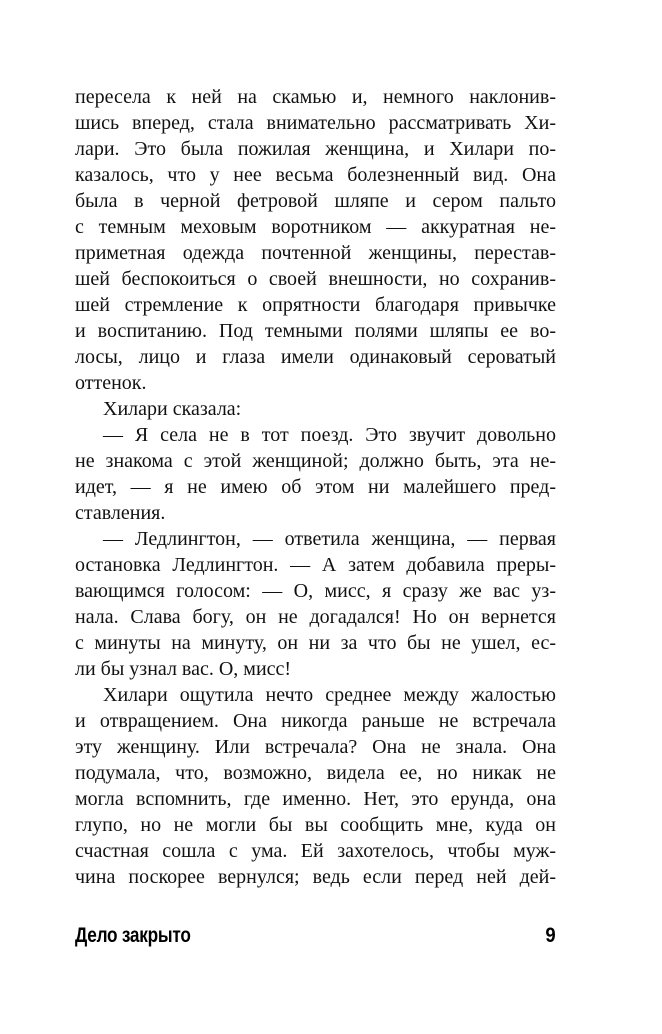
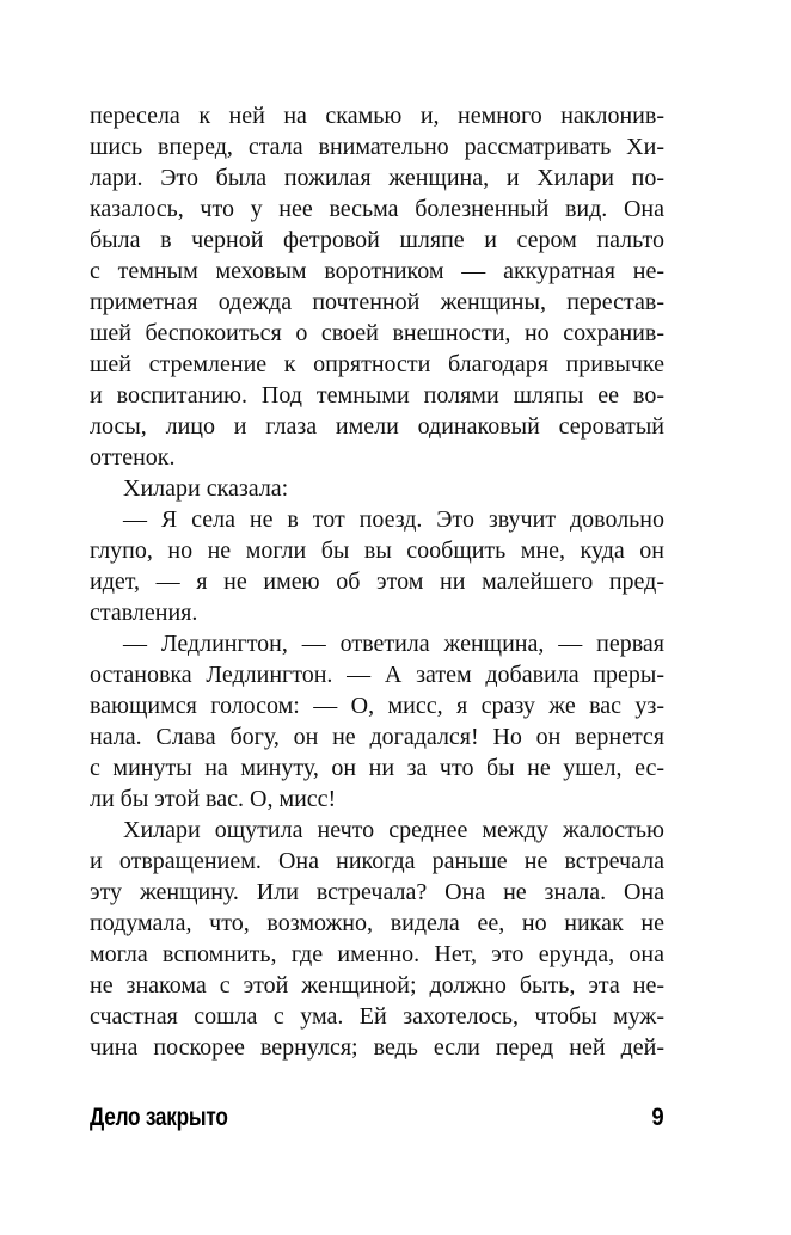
  пересела к ней на скамью и, немного наклонив-
  шись вперед, стала внимательно рассматривать Хи-
  лари. Это была пожилая женщина, и Хилари по-
  казалось, что у нее весьма болезненный вид. Она
  была в черной фетровой шляпе и сером пальто
  с темным меховым воротником — аккуратная не-
  приметная одежда почтенной женщины, перестав-
  шей беспокоиться о своей внешности, но сохранив-
  шей стремление к опрятности благодаря привычке
  и воспитанию. Под темными полями шляпы ее во-
  лосы, лицо и глаза имели одинаковый сероватый
  оттенок.
  Хилари сказала:
  — Я села не в тот поезд. Это звучит довольно
- не знакома с этой женщиной; должно быть, эта не-
+ глупо, но не могли бы вы сообщить мне, куда он
  идет, — я не имею об этом ни малейшего пред-
  ставления.
  — Ледлингтон, — ответила женщина, — первая
  остановка Ледлингтон. — А затем добавила преры-
  вающимся голосом: — О, мисс, я сразу же вас уз-
  нала. Слава богу, он не догадался! Но он вернется
  с минуты на минуту, он ни за что бы не ушел, ес-
- ли бы узнал вас. О, мисс!
+ ли бы этой вас. О, мисс!
  Хилари ощутила нечто среднее между жалостью
  и отвращением. Она никогда раньше не встречала
  эту женщину. Или встречала? Она не знала. Она
  подумала, что, возможно, видела ее, но никак не
  могла вспомнить, где именно. Нет, это ерунда, она
- глупо, но не могли бы вы сообщить мне, куда он
+ не знакома с этой женщиной; должно быть, эта не-
  счастная сошла с ума. Ей захотелось, чтобы муж-
  чина поскорее вернулся; ведь если перед ней дей-
  Дело закрыто
  9
